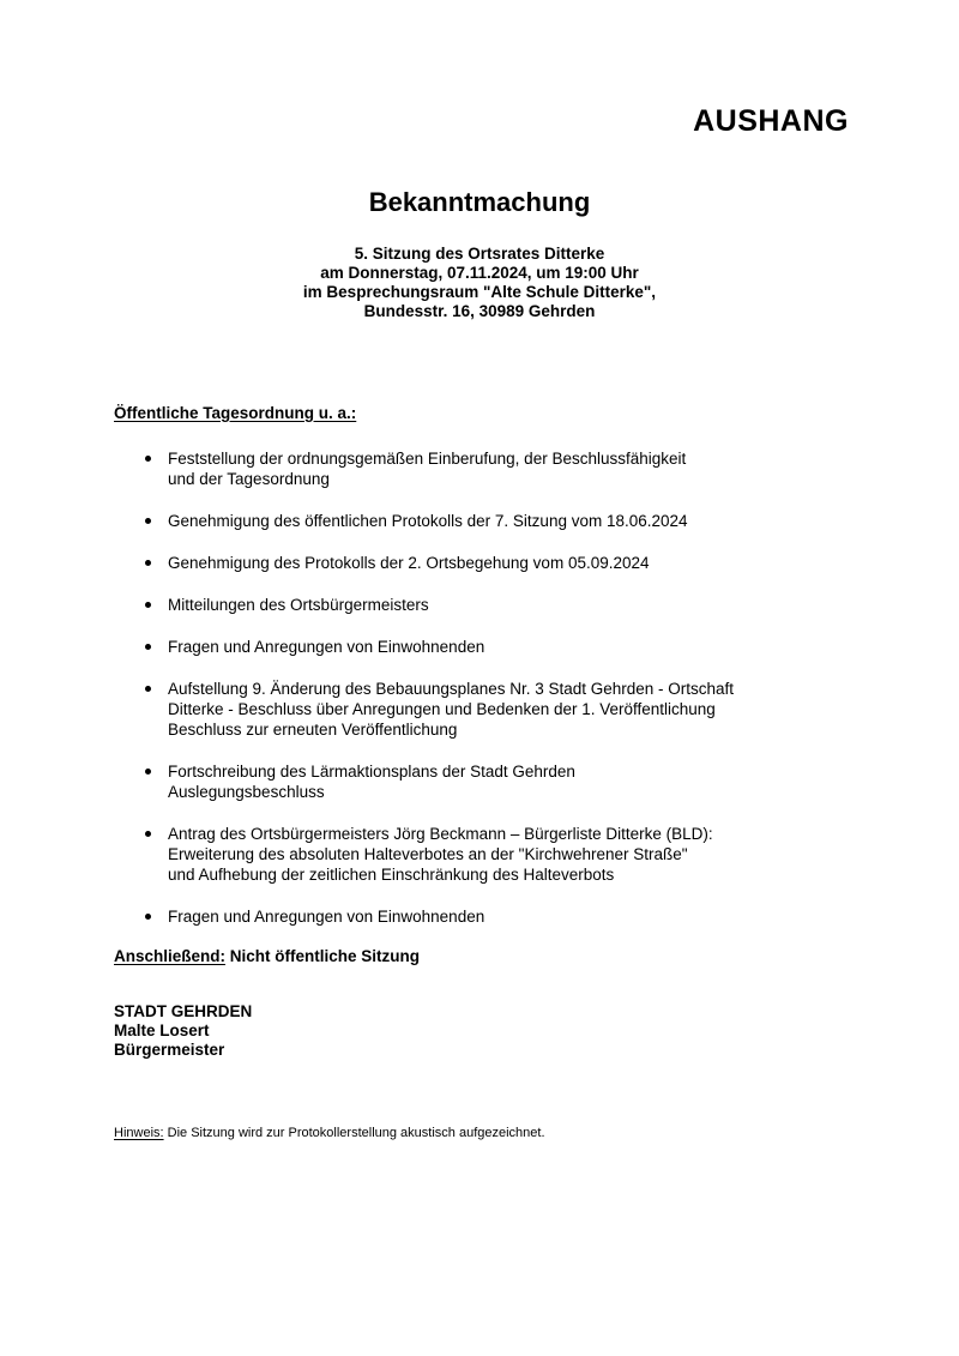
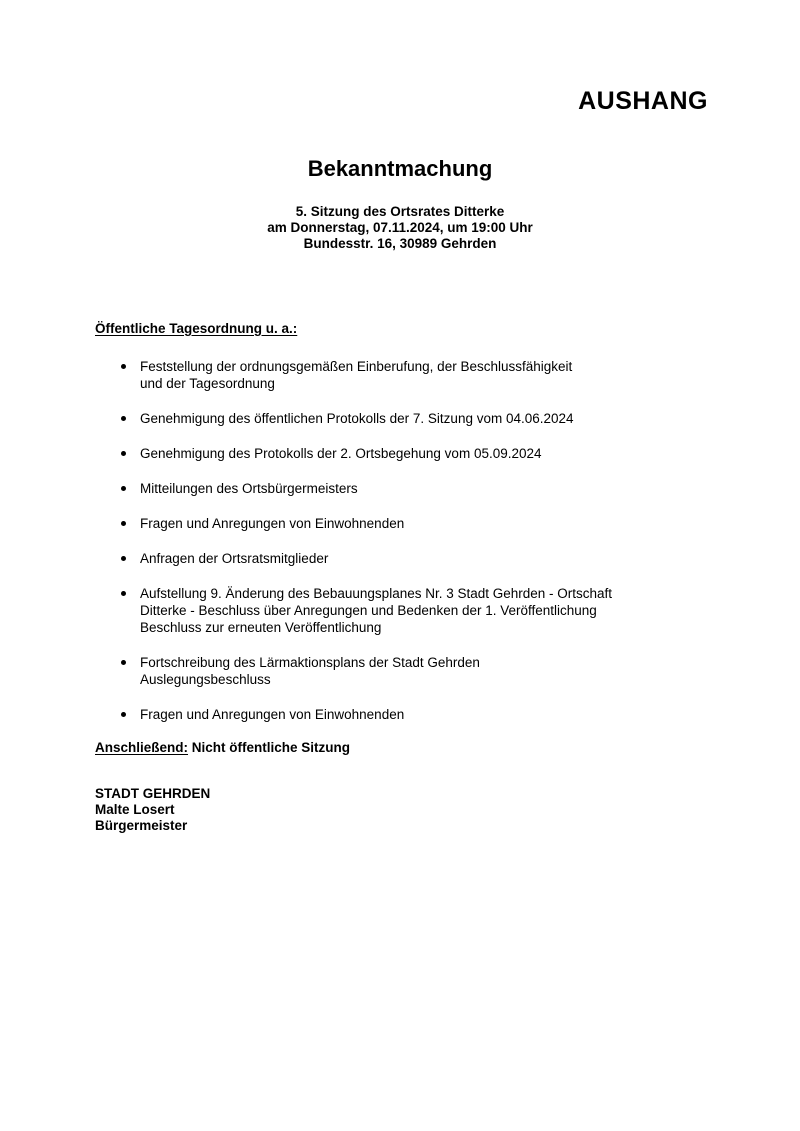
  AUSHANG
  Bekanntmachung
  5. Sitzung des Ortsrates Ditterke
  am Donnerstag, 07.11.2024, um 19:00 Uhr
- im Besprechungsraum "Alte Schule Ditterke",
  Bundesstr. 16, 30989 Gehrden
  Öffentliche Tagesordnung u. a.:
  Feststellung der ordnungsgemäßen Einberufung, der Beschlussfähigkeit
  und der Tagesordnung
- Genehmigung des öffentlichen Protokolls der 7. Sitzung vom 18.06.2024
+ Genehmigung des öffentlichen Protokolls der 7. Sitzung vom 04.06.2024
  Genehmigung des Protokolls der 2. Ortsbegehung vom 05.09.2024
  Mitteilungen des Ortsbürgermeisters
  Fragen und Anregungen von Einwohnenden
+ Anfragen der Ortsratsmitglieder
  Aufstellung 9. Änderung des Bebauungsplanes Nr. 3 Stadt Gehrden - Ortschaft
  Ditterke - Beschluss über Anregungen und Bedenken der 1. Veröffentlichung
  Beschluss zur erneuten Veröffentlichung
  Fortschreibung des Lärmaktionsplans der Stadt Gehrden
  Auslegungsbeschluss
- Antrag des Ortsbürgermeisters Jörg Beckmann – Bürgerliste Ditterke (BLD):
- Erweiterung des absoluten Halteverbotes an der "Kirchwehrener Straße"
- und Aufhebung der zeitlichen Einschränkung des Halteverbots
  Fragen und Anregungen von Einwohnenden
  Anschließend: Nicht öffentliche Sitzung
  STADT GEHRDEN
  Malte Losert
  Bürgermeister
- Hinweis: Die Sitzung wird zur Protokollerstellung akustisch aufgezeichnet.
